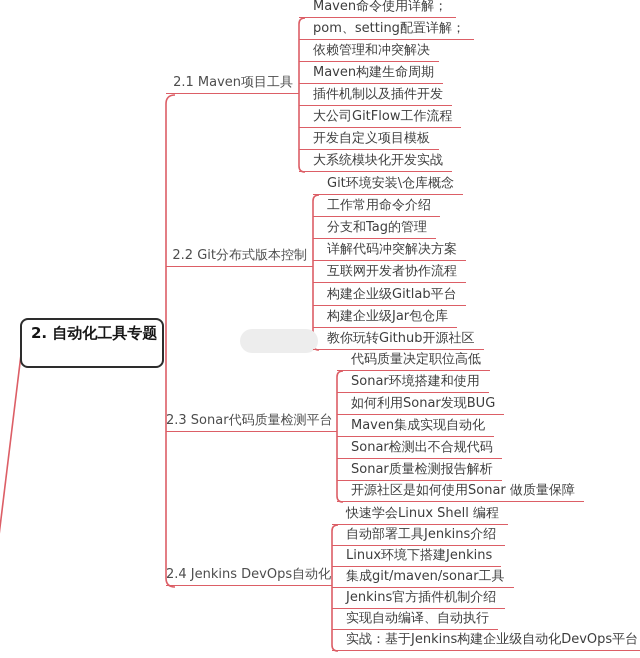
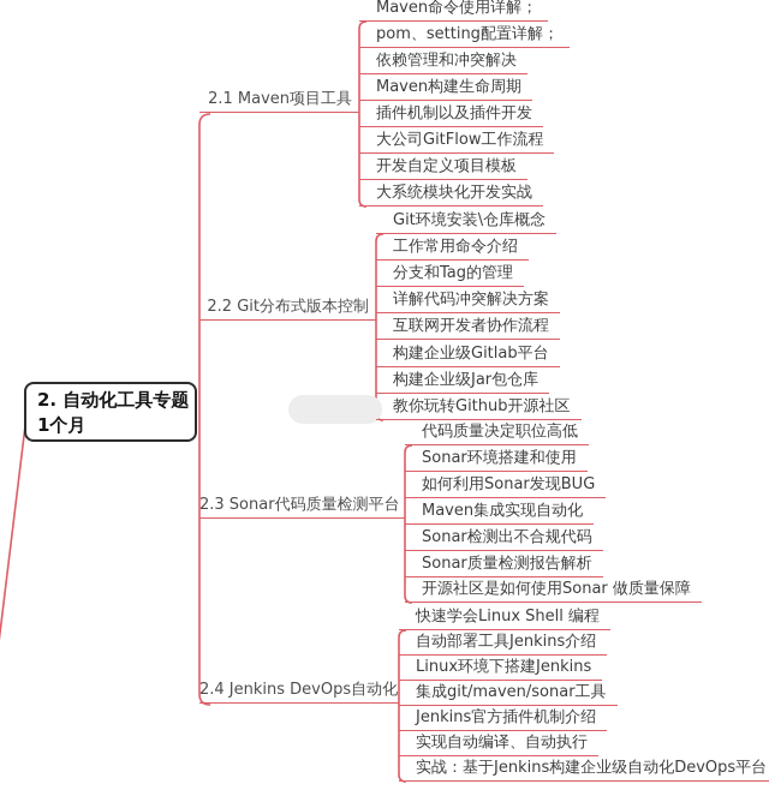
  2.1 Maven项目工具
  Maven命令使用详解；
  pom、setting配置详解；
  依赖管理和冲突解决
  Maven构建生命周期
  插件机制以及插件开发
  大公司GitFlow工作流程
  开发自定义项目模板
  大系统模块化开发实战
  2.2 Git分布式版本控制
  Git环境安装\仓库概念
  工作常用命令介绍
  分支和Tag的管理
  详解代码冲突解决方案
  互联网开发者协作流程
  构建企业级Gitlab平台
  构建企业级Jar包仓库
  教你玩转Github开源社区
  2.3 Sonar代码质量检测平台
  代码质量决定职位高低
  Sonar环境搭建和使用
  如何利用Sonar发现BUG
  Maven集成实现自动化
  Sonar检测出不合规代码
  Sonar质量检测报告解析
  开源社区是如何使用Sonar 做质量保障
  2.4 Jenkins DevOps自动化
  快速学会Linux Shell 编程
  自动部署工具Jenkins介绍
  Linux环境下搭建Jenkins
  集成git/maven/sonar工具
  Jenkins官方插件机制介绍
  实现自动编译、自动执行
  实战：基于Jenkins构建企业级自动化DevOps平台
  2. 自动化工具专题
+ 1个月
